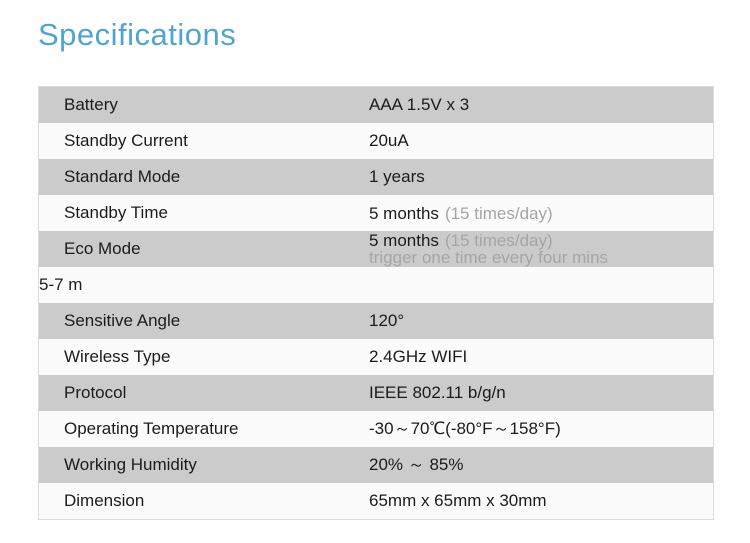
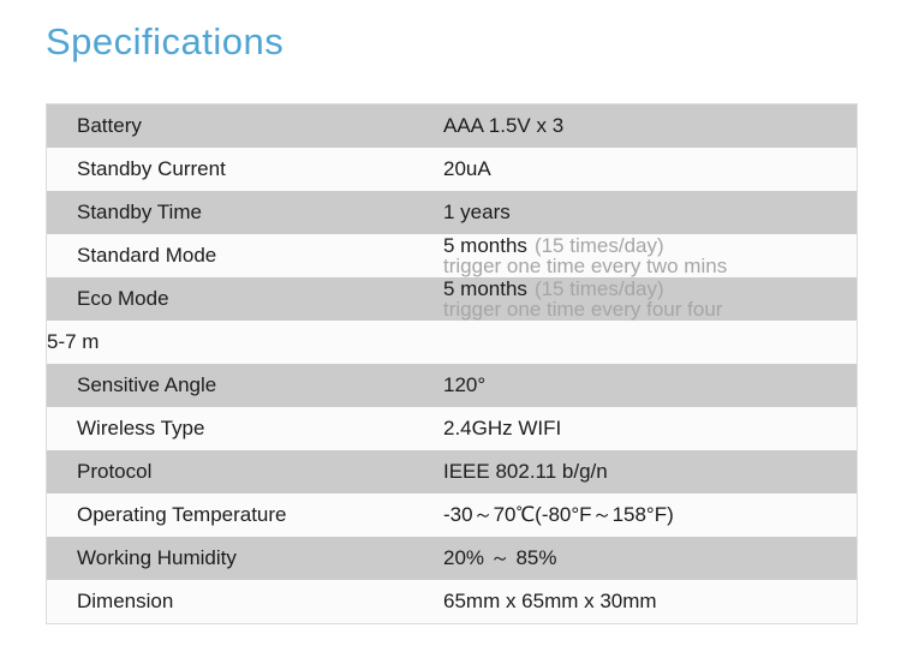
  Specifications
  Battery
  AAA 1.5V x 3
  Standby Current
  20uA
- Standard Mode
+ Standby Time
  1 years
- Standby Time
+ Standard Mode
  5 months (15 times/day)
+ trigger one time every two mins
  Eco Mode
  5 months (15 times/day)
- trigger one time every four mins
+ trigger one time every four four
  5-7 m
  Sensitive Angle
  120°
  Wireless Type
  2.4GHz WIFI
  Protocol
  IEEE 802.11 b/g/n
  Operating Temperature
  -30～70℃(-80°F～158°F)
  Working Humidity
  20% ～ 85%
  Dimension
  65mm x 65mm x 30mm
